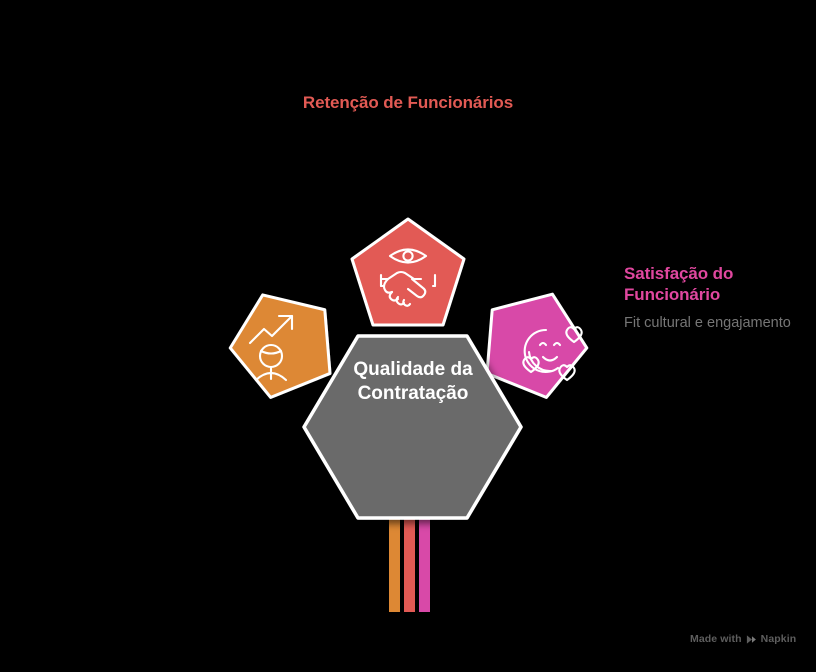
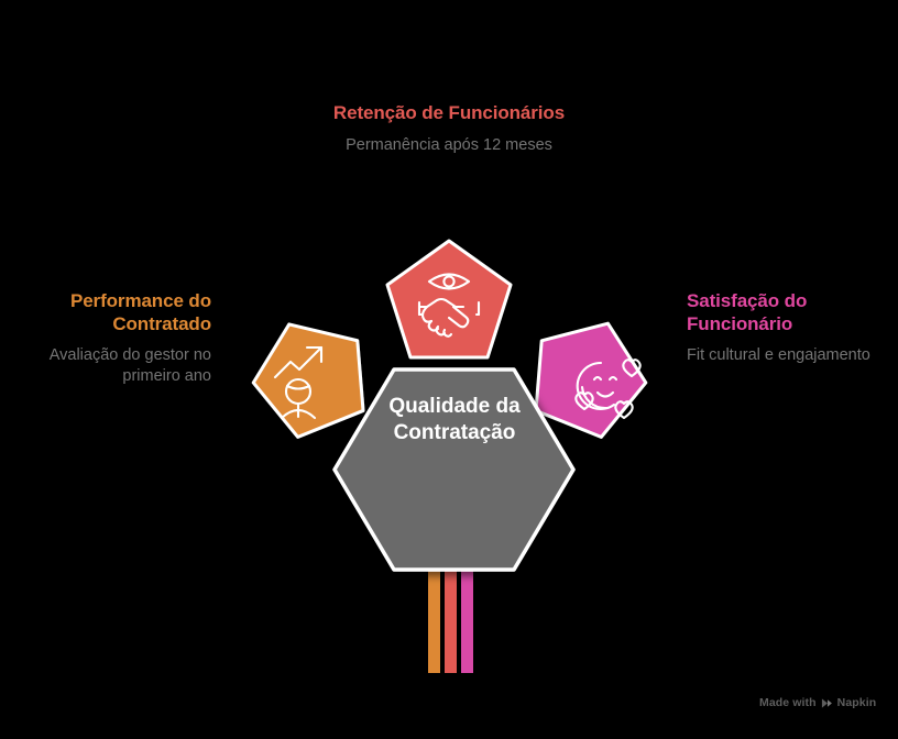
  Retenção de Funcionários
+ Permanência após 12 meses
+ Performance do Contratado
+ Avaliação do gestor no primeiro ano
  Satisfação do Funcionário
  Fit cultural e engajamento
  Qualidade da Contratação
  Made with
  Napkin
